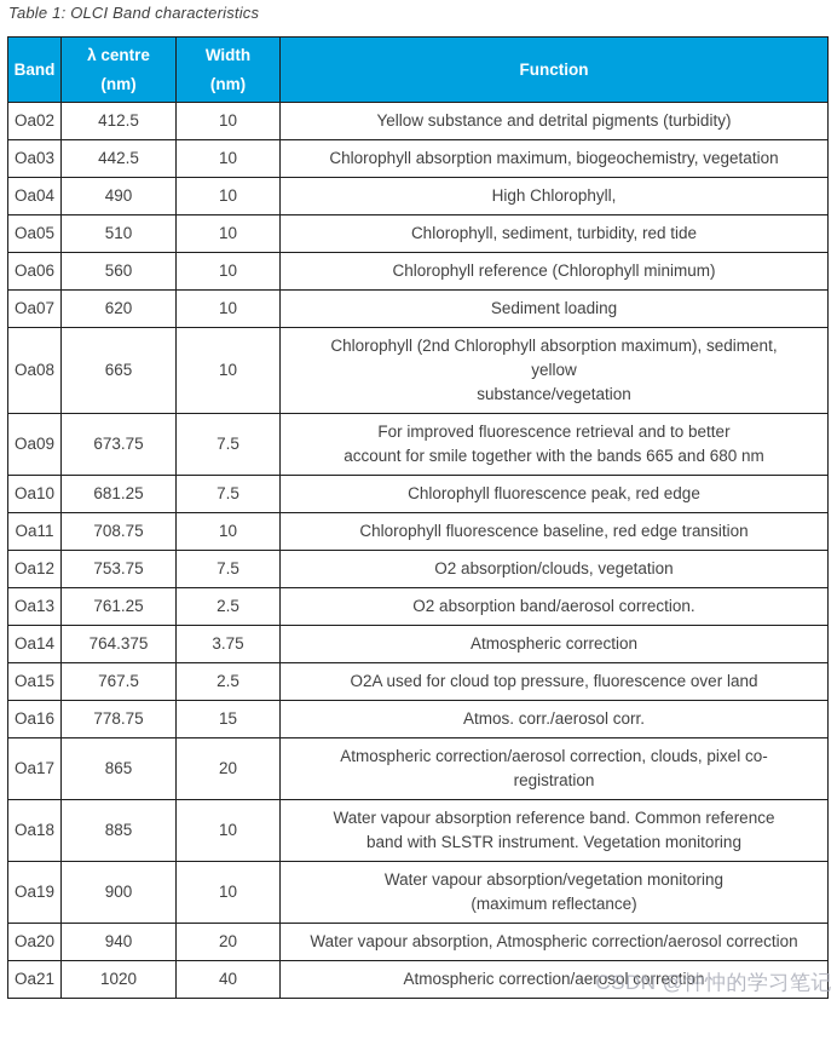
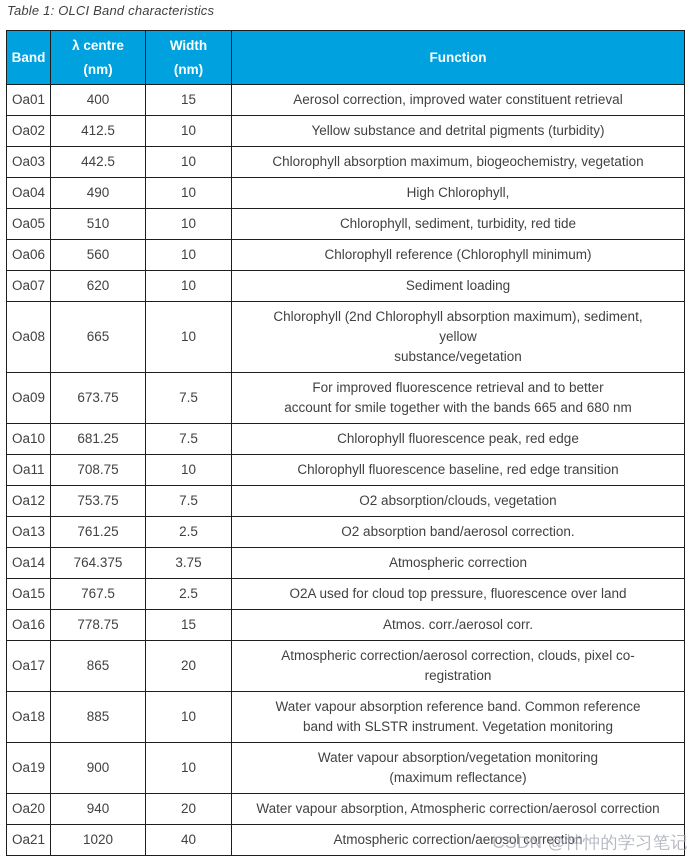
  Table 1: OLCI Band characteristics
  Band	λ centre (nm)	Width (nm)	Function
+ Oa01	400	15	Aerosol correction, improved water constituent retrieval
  Oa02	412.5	10	Yellow substance and detrital pigments (turbidity)
  Oa03	442.5	10	Chlorophyll absorption maximum, biogeochemistry, vegetation
  Oa04	490	10	High Chlorophyll,
  Oa05	510	10	Chlorophyll, sediment, turbidity, red tide
  Oa06	560	10	Chlorophyll reference (Chlorophyll minimum)
  Oa07	620	10	Sediment loading
  Oa08	665	10	Chlorophyll (2nd Chlorophyll absorption maximum), sediment, yellow substance/vegetation
  Oa09	673.75	7.5	For improved fluorescence retrieval and to better account for smile together with the bands 665 and 680 nm
  Oa10	681.25	7.5	Chlorophyll fluorescence peak, red edge
  Oa11	708.75	10	Chlorophyll fluorescence baseline, red edge transition
  Oa12	753.75	7.5	O2 absorption/clouds, vegetation
  Oa13	761.25	2.5	O2 absorption band/aerosol correction.
  Oa14	764.375	3.75	Atmospheric correction
  Oa15	767.5	2.5	O2A used for cloud top pressure, fluorescence over land
  Oa16	778.75	15	Atmos. corr./aerosol corr.
  Oa17	865	20	Atmospheric correction/aerosol correction, clouds, pixel co- registration
  Oa18	885	10	Water vapour absorption reference band. Common reference band with SLSTR instrument. Vegetation monitoring
  Oa19	900	10	Water vapour absorption/vegetation monitoring (maximum reflectance)
  Oa20	940	20	Water vapour absorption, Atmospheric correction/aerosol correction
  Oa21	1020	40	Atmospheric correction/aerosol correction
  CSDN @忡忡的学习笔记
